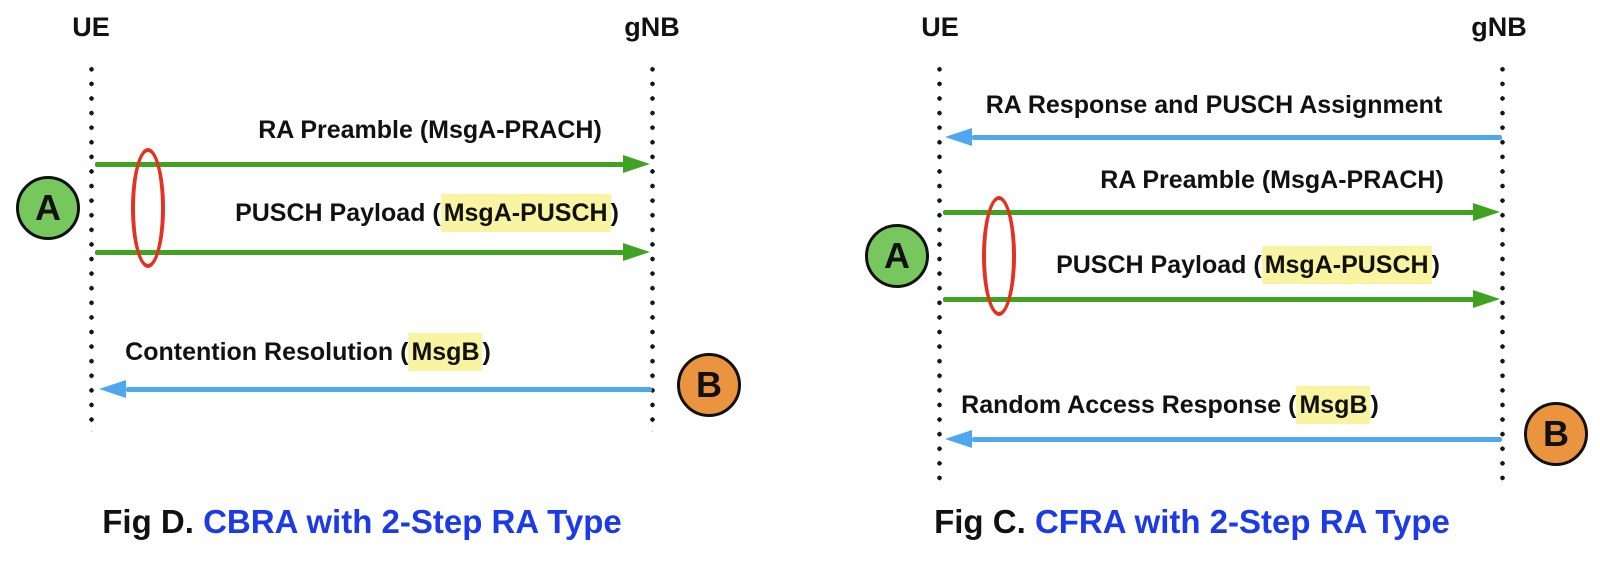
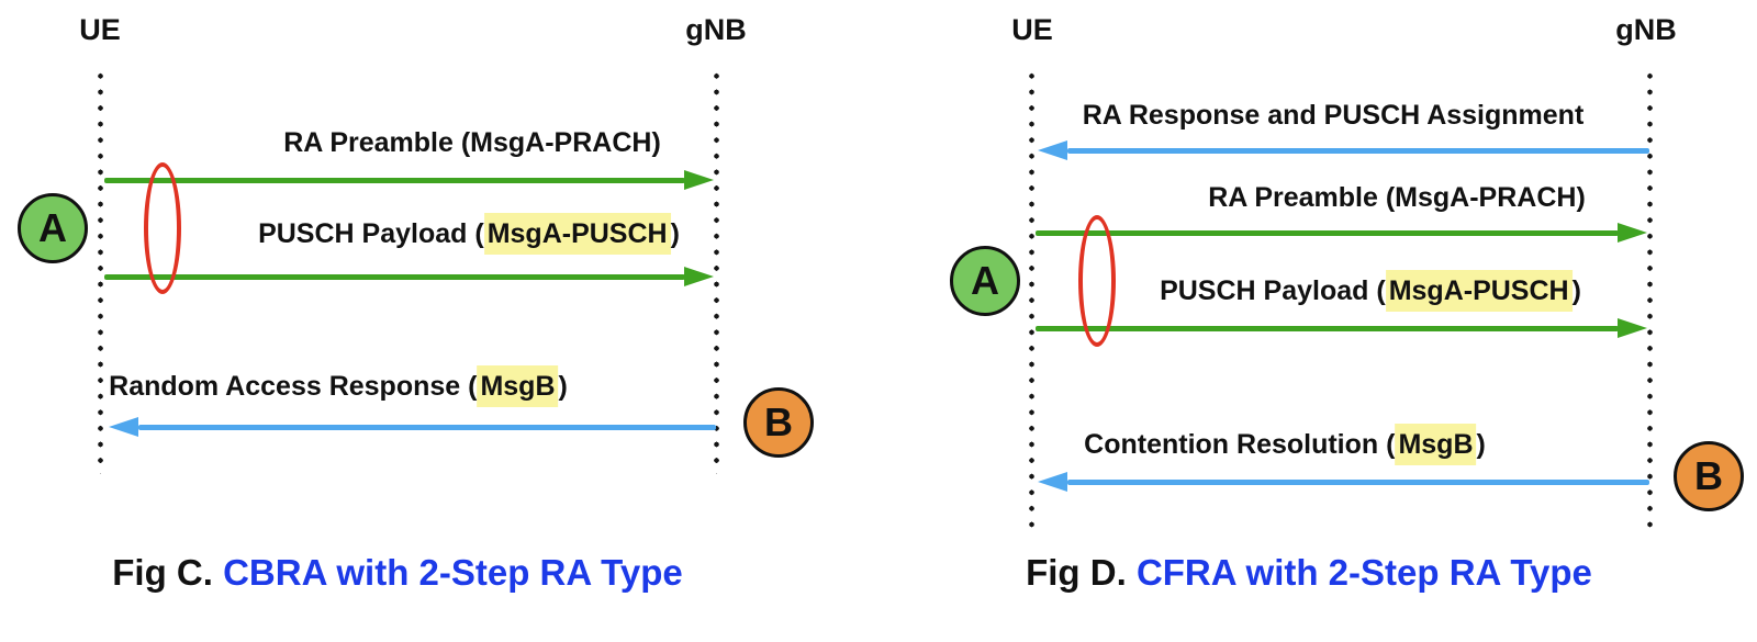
  UE
  gNB
  RA Preamble (MsgA-PRACH)
  PUSCH Payload (MsgA-PUSCH)
  A
- Contention Resolution (MsgB)
+ Random Access Response (MsgB)
  B
- Fig D. CBRA with 2-Step RA Type
+ Fig C. CBRA with 2-Step RA Type
  UE
  gNB
  RA Response and PUSCH Assignment
  RA Preamble (MsgA-PRACH)
  PUSCH Payload (MsgA-PUSCH)
  A
- Random Access Response (MsgB)
+ Contention Resolution (MsgB)
  B
- Fig C. CFRA with 2-Step RA Type
+ Fig D. CFRA with 2-Step RA Type
